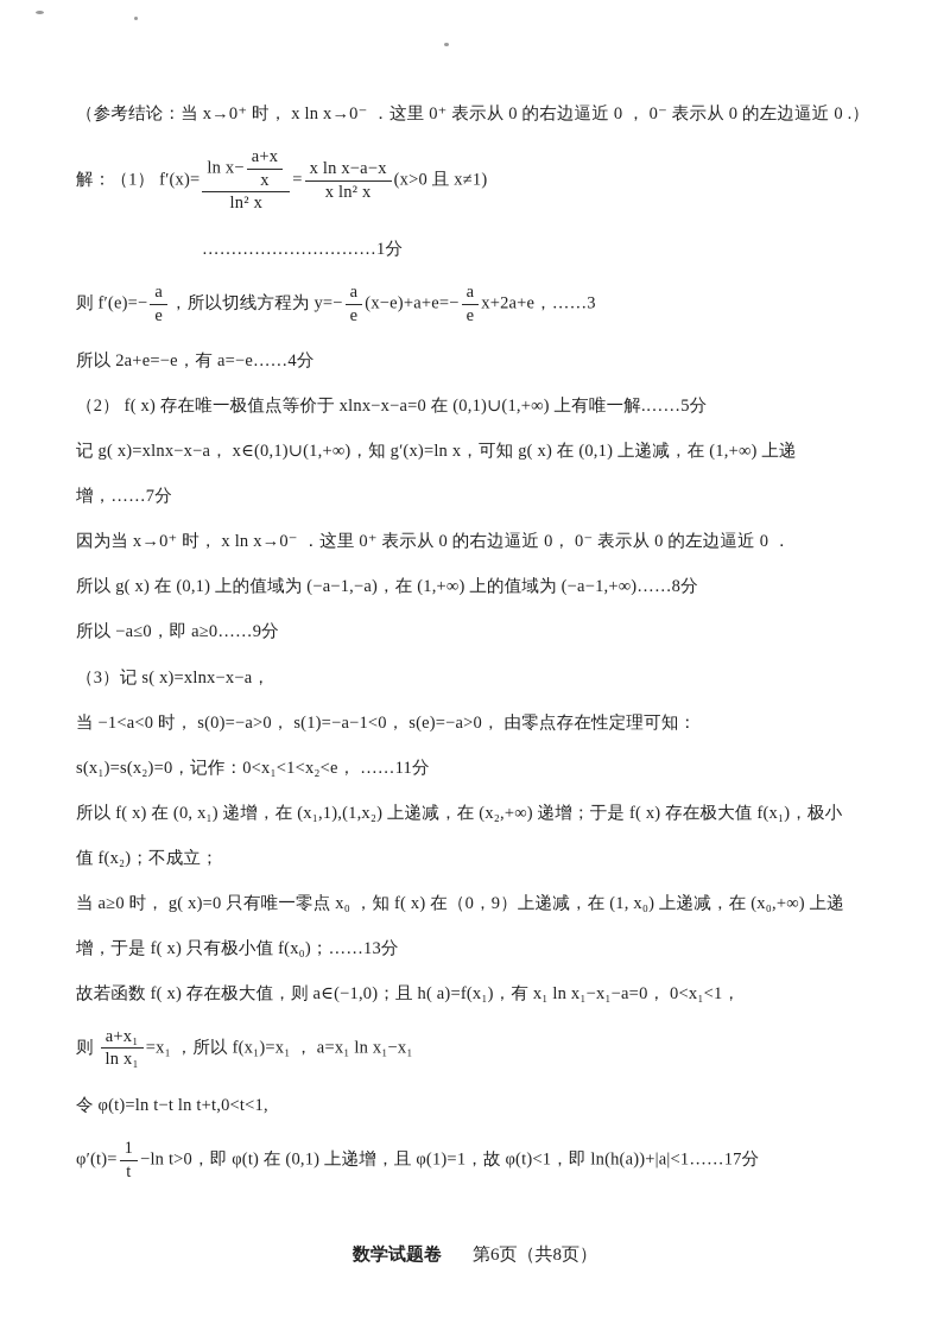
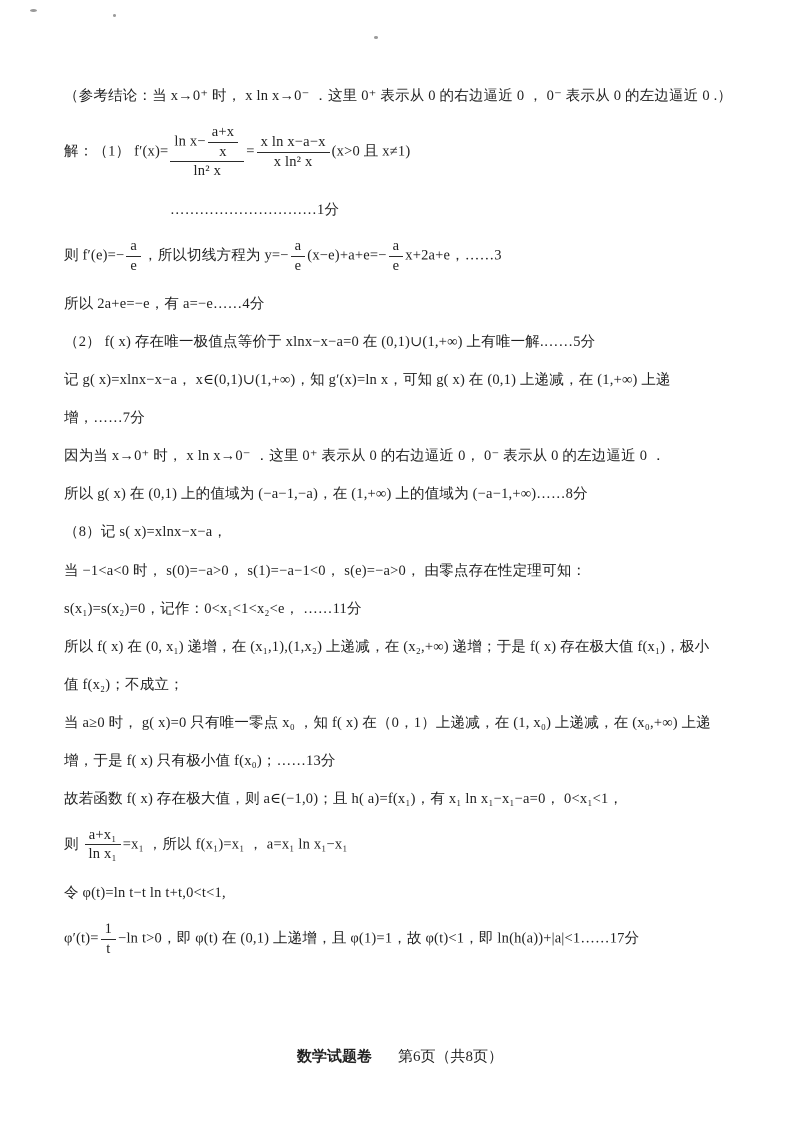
  （参考结论：当 x→0⁺ 时， x ln x→0⁻ ．这里 0⁺ 表示从 0 的右边逼近 0 ， 0⁻ 表示从 0 的左边逼近 0 .）
  解：（1） f′(x)=
  ln x−
  a+x
  x
  ln² x
  =
  x ln x−a−x
  x ln² x
  (x>0 且 x≠1)
  …………………………1分
  则 f′(e)=−
  a
  e
  ，所以切线方程为 y=−
  a
  e
  (x−e)+a+e=−
  a
  e
  x+2a+e，……3
  所以 2a+e=−e，有 a=−e……4分
  （2） f( x) 存在唯一极值点等价于 xlnx−x−a=0 在 (0,1)∪(1,+∞) 上有唯一解.……5分
  记 g( x)=xlnx−x−a， x∈(0,1)∪(1,+∞)，知 g′(x)=ln x，可知 g( x) 在 (0,1) 上递减，在 (1,+∞) 上递
  增，……7分
  因为当 x→0⁺ 时， x ln x→0⁻ ．这里 0⁺ 表示从 0 的右边逼近 0， 0⁻ 表示从 0 的左边逼近 0 ．
  所以 g( x) 在 (0,1) 上的值域为 (−a−1,−a)，在 (1,+∞) 上的值域为 (−a−1,+∞)……8分
- 所以 −a≤0，即 a≥0……9分
- （3）记 s( x)=xlnx−x−a，
+ （8）记 s( x)=xlnx−x−a，
  当 −1<a<0 时， s(0)=−a>0， s(1)=−a−1<0， s(e)=−a>0， 由零点存在性定理可知：
  s(x₁)=s(x₂)=0，记作：0<x₁<1<x₂<e， ……11分
  所以 f( x) 在 (0, x₁) 递增，在 (x₁,1),(1,x₂) 上递减，在 (x₂,+∞) 递增；于是 f( x) 存在极大值 f(x₁)，极小
  值 f(x₂)；不成立；
- 当 a≥0 时， g( x)=0 只有唯一零点 x₀ ，知 f( x) 在（0，9）上递减，在 (1, x₀) 上递减，在 (x₀,+∞) 上递
+ 当 a≥0 时， g( x)=0 只有唯一零点 x₀ ，知 f( x) 在（0，1）上递减，在 (1, x₀) 上递减，在 (x₀,+∞) 上递
  增，于是 f( x) 只有极小值 f(x₀)；……13分
  故若函数 f( x) 存在极大值，则 a∈(−1,0)；且 h( a)=f(x₁)，有 x₁ ln x₁−x₁−a=0， 0<x₁<1，
  则
  a+x₁
  ln x₁
  =x₁ ，所以 f(x₁)=x₁ ， a=x₁ ln x₁−x₁
  令 φ(t)=ln t−t ln t+t,0<t<1,
  φ′(t)=
  1
  t
  −ln t>0，即 φ(t) 在 (0,1) 上递增，且 φ(1)=1，故 φ(t)<1，即 ln(h(a))+|a|<1……17分
  数学试题卷 第6页（共8页）
